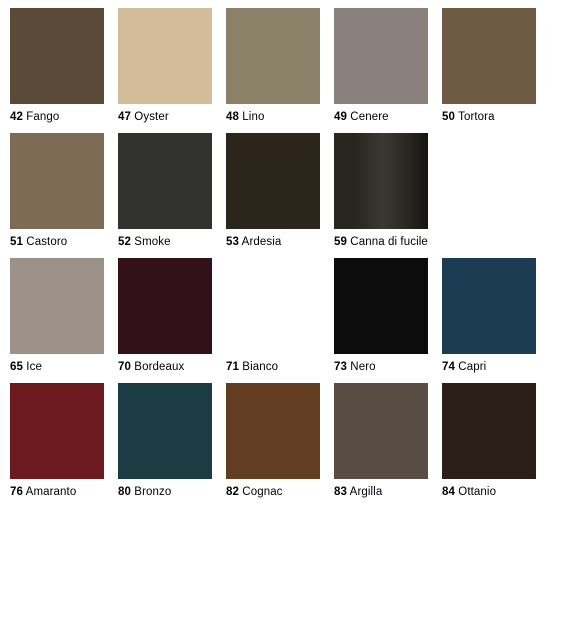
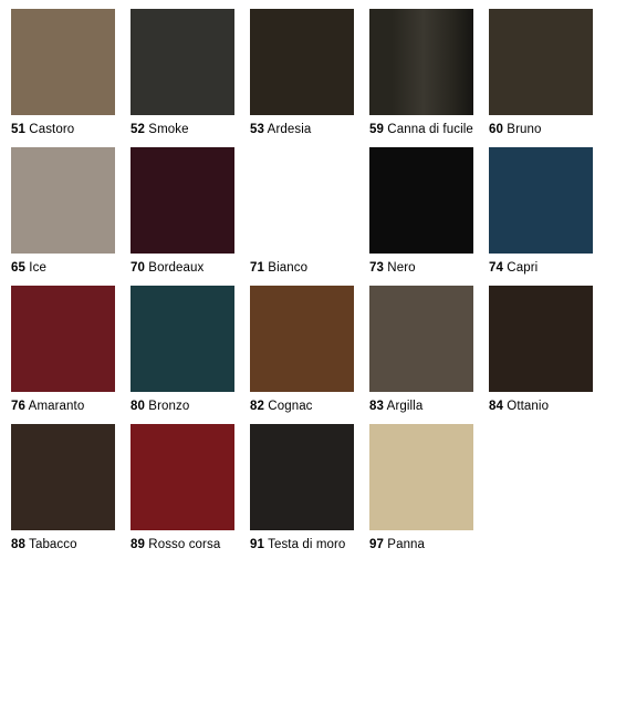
- 42 Fango
- 47 Oyster
- 48 Lino
- 49 Cenere
- 50 Tortora
  51 Castoro
  52 Smoke
  53 Ardesia
  59 Canna di fucile
+ 60 Bruno
  65 Ice
  70 Bordeaux
  71 Bianco
  73 Nero
  74 Capri
  76 Amaranto
  80 Bronzo
  82 Cognac
  83 Argilla
  84 Ottanio
+ 88 Tabacco
+ 89 Rosso corsa
+ 91 Testa di moro
+ 97 Panna
